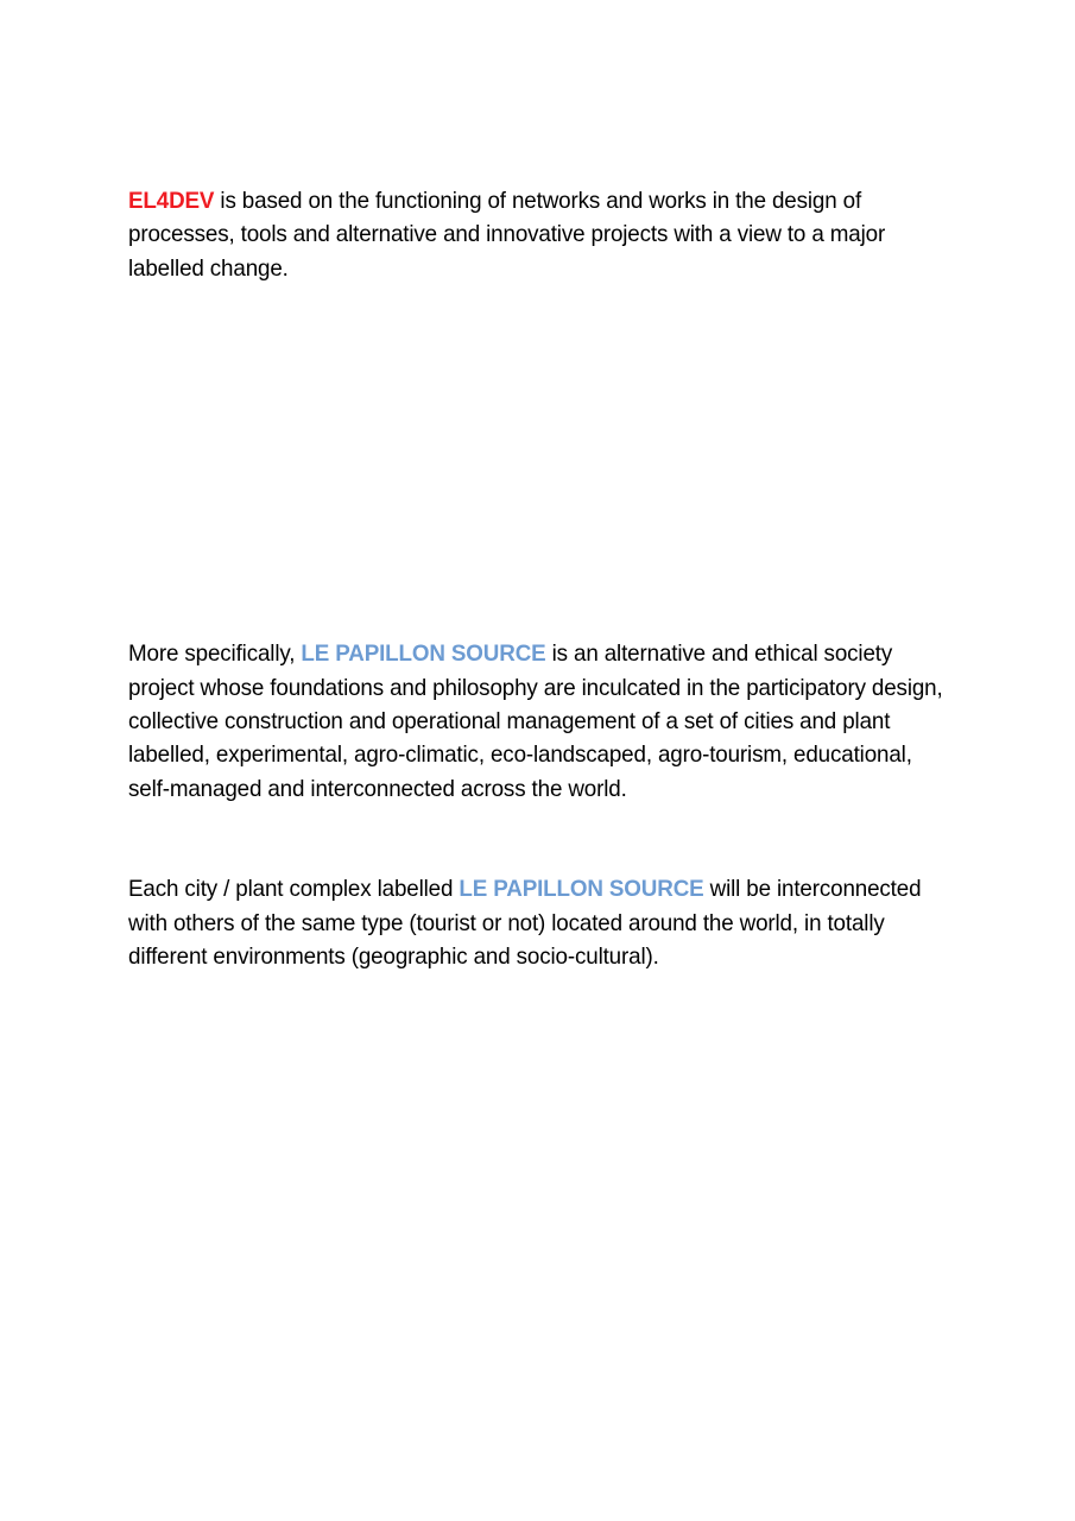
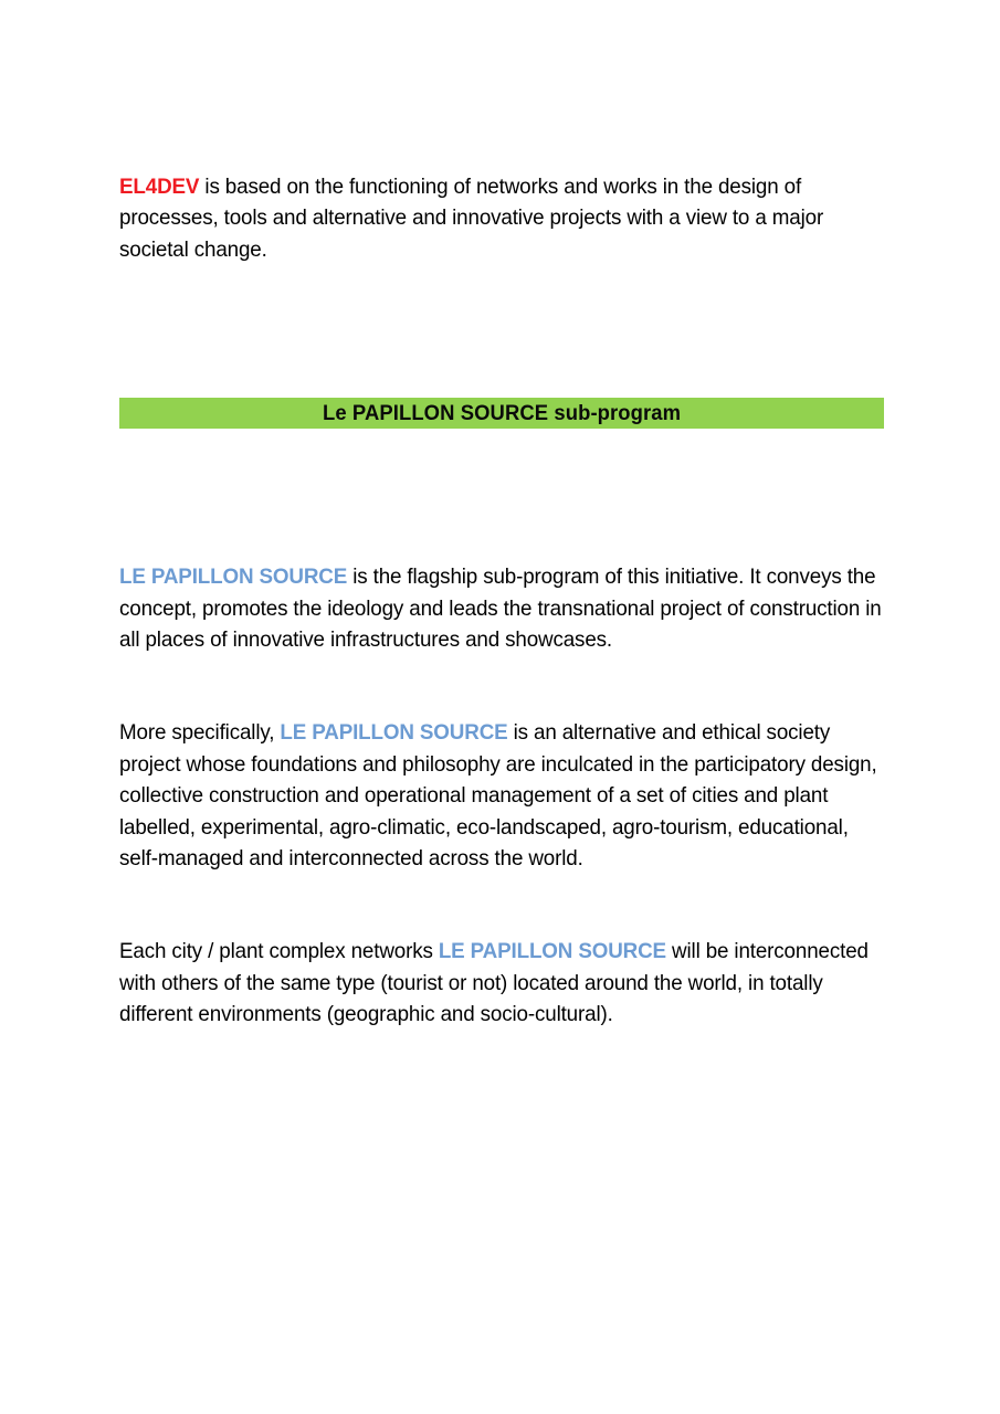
- EL4DEV is based on the functioning of networks and works in the design of processes, tools and alternative and innovative projects with a view to a major labelled change.
+ EL4DEV is based on the functioning of networks and works in the design of processes, tools and alternative and innovative projects with a view to a major societal change.
+ Le PAPILLON SOURCE sub-program
+ LE PAPILLON SOURCE is the flagship sub-program of this initiative. It conveys the concept, promotes the ideology and leads the transnational project of construction in all places of innovative infrastructures and showcases.
  More specifically, LE PAPILLON SOURCE is an alternative and ethical society project whose foundations and philosophy are inculcated in the participatory design, collective construction and operational management of a set of cities and plant labelled, experimental, agro-climatic, eco-landscaped, agro-tourism, educational, self-managed and interconnected across the world.
- Each city / plant complex labelled LE PAPILLON SOURCE will be interconnected with others of the same type (tourist or not) located around the world, in totally different environments (geographic and socio-cultural).
+ Each city / plant complex networks LE PAPILLON SOURCE will be interconnected with others of the same type (tourist or not) located around the world, in totally different environments (geographic and socio-cultural).
